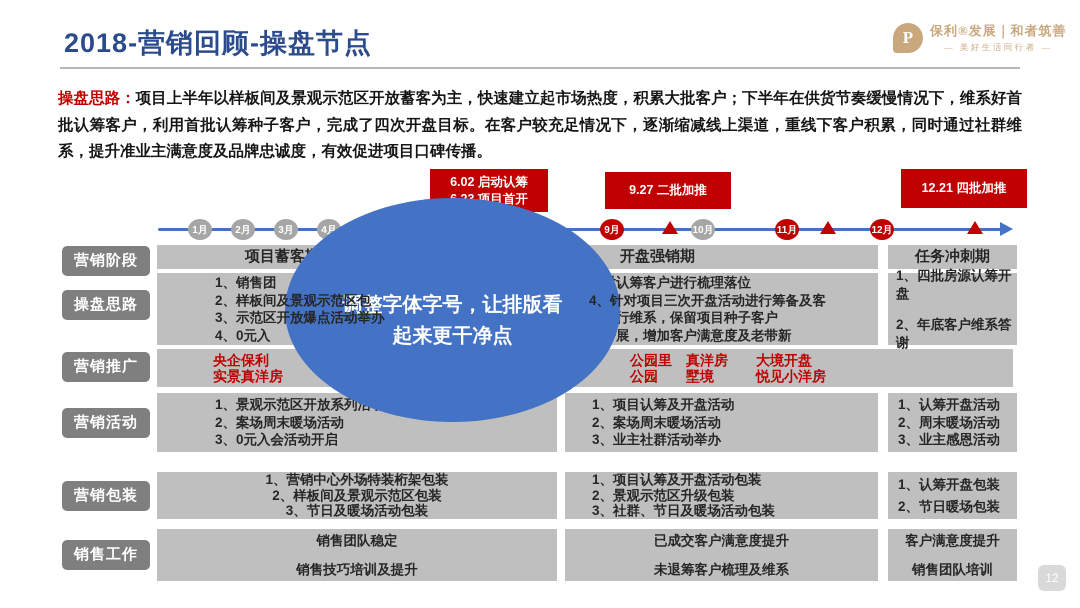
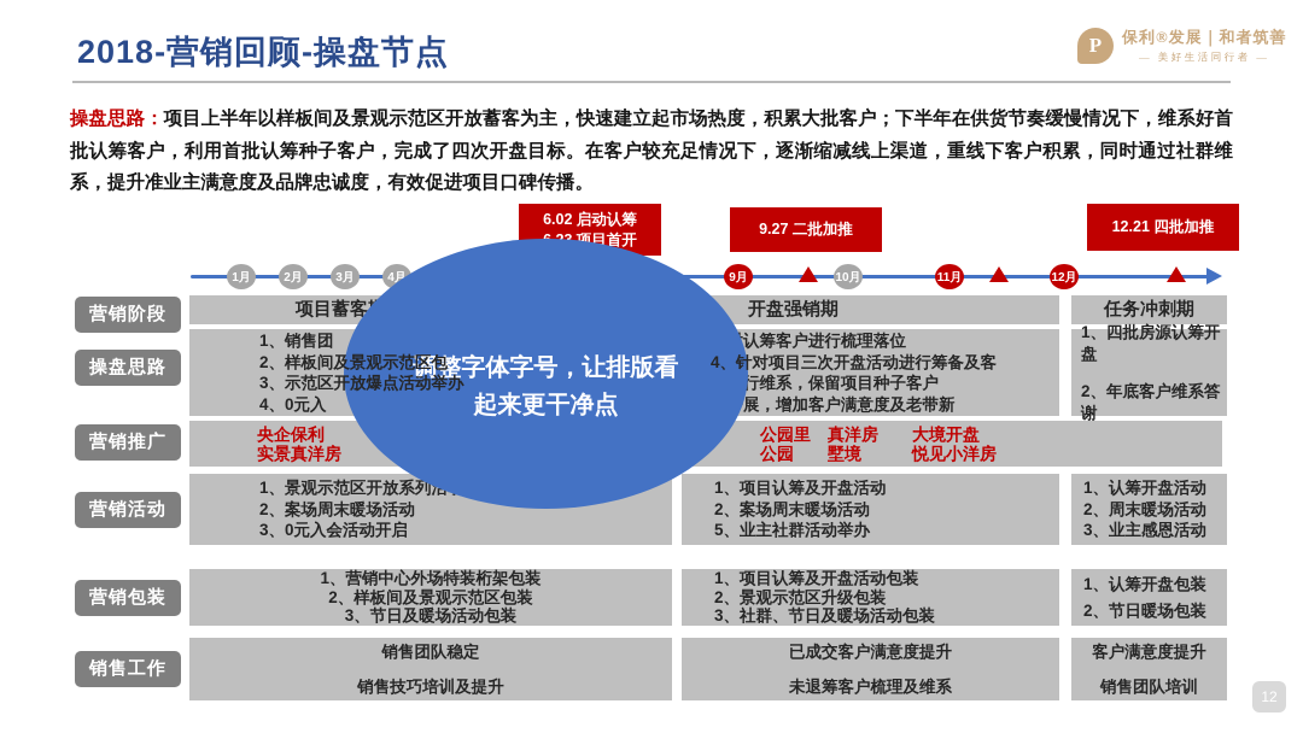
  2018-营销回顾-操盘节点
  P
  保利®发展｜和者筑善
  — 美好生活同行者 —
  操盘思路：项目上半年以样板间及景观示范区开放蓄客为主，快速建立起市场热度，积累大批客户；下半年在供货节奏缓慢情况下，维系好首批认筹客户，利用首批认筹种子客户，完成了四次开盘目标。在客户较充足情况下，逐渐缩减线上渠道，重线下客户积累，同时通过社群维系，提升准业主满意度及品牌忠诚度，有效促进项目口碑传播。
  6.02 启动认筹
  9.27 二批加推
  12.21 四批加推
  1月
  2月
  3月
  4月
  9月
  10月
  11月
  12月
  营销阶段
  项目蓄客
  开盘强销期
  任务冲刺期
  操盘思路
  1、销售团
  2、样板间及景观示范区包
  3、示范区开放爆点活动举办
  4、0元入
  认筹客户进行梳理落位
  4、针对项目三次开盘活动进行筹备及客
  行维系，保留项目种子客户
  展，增加客户满意度及老带新
  1、四批房源认筹开盘
  2、年底客户维系答谢
  营销推广
  央企保利
  实景真洋房
  公园里 真洋房 大境开盘
  公园 墅境 悦见小洋房
  营销活动
  1、景观示范区开放系列
  2、案场周末暖场活动
  3、0元入会活动开启
  1、项目认筹及开盘活动
  2、案场周末暖场活动
- 3、业主社群活动举办
+ 5、业主社群活动举办
  1、认筹开盘活动
  2、周末暖场活动
  3、业主感恩活动
  营销包装
  1、营销中心外场特装桁架包装
  2、样板间及景观示范区包装
  3、节日及暖场活动包装
  1、项目认筹及开盘活动包装
  2、景观示范区升级包装
  3、社群、节日及暖场活动包装
  1、认筹开盘包装
  2、节日暖场包装
  销售工作
  销售团队稳定
  销售技巧培训及提升
  已成交客户满意度提升
  未退筹客户梳理及维系
  客户满意度提升
  销售团队培训
  调整字体字号，让排版看
  起来更干净点
  12
